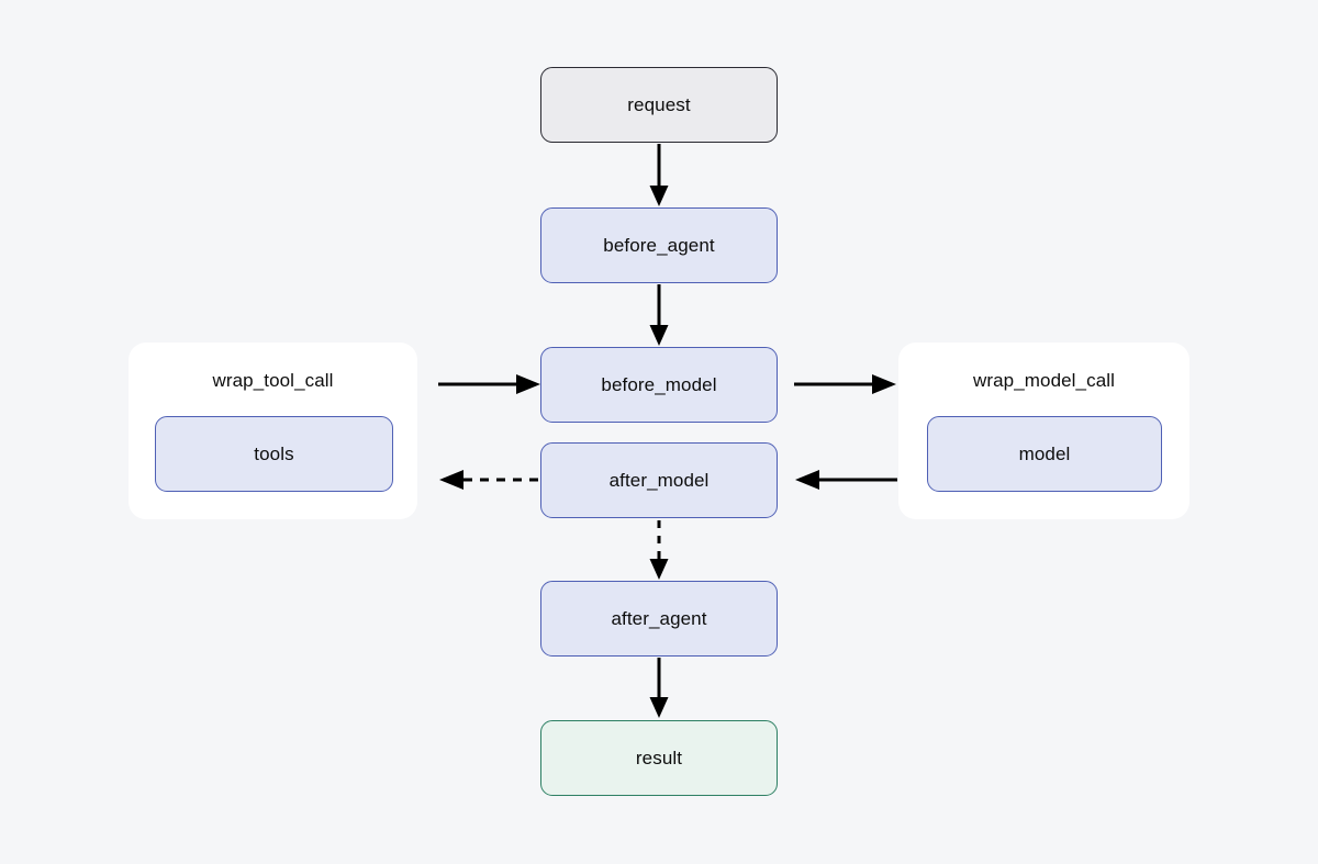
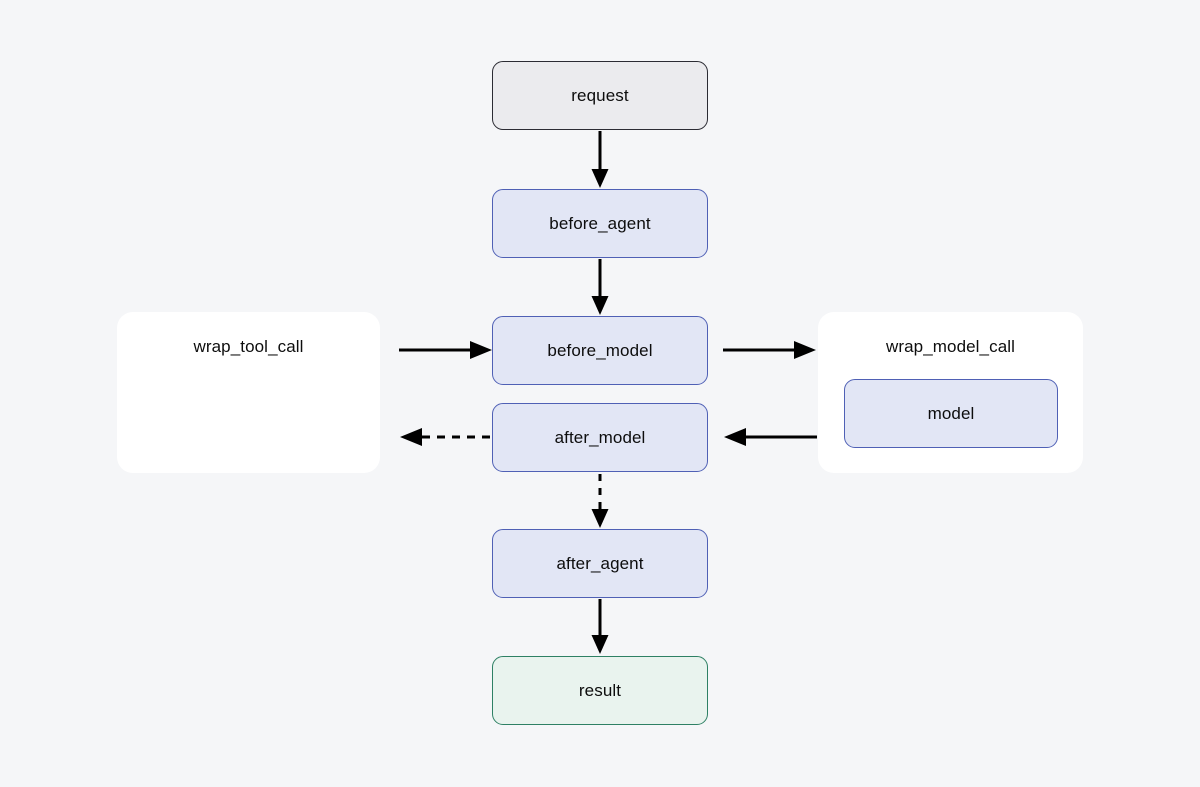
  request
  before_agent
  before_model
  after_model
  after_agent
  result
  wrap_tool_call
- tools
  wrap_model_call
  model
